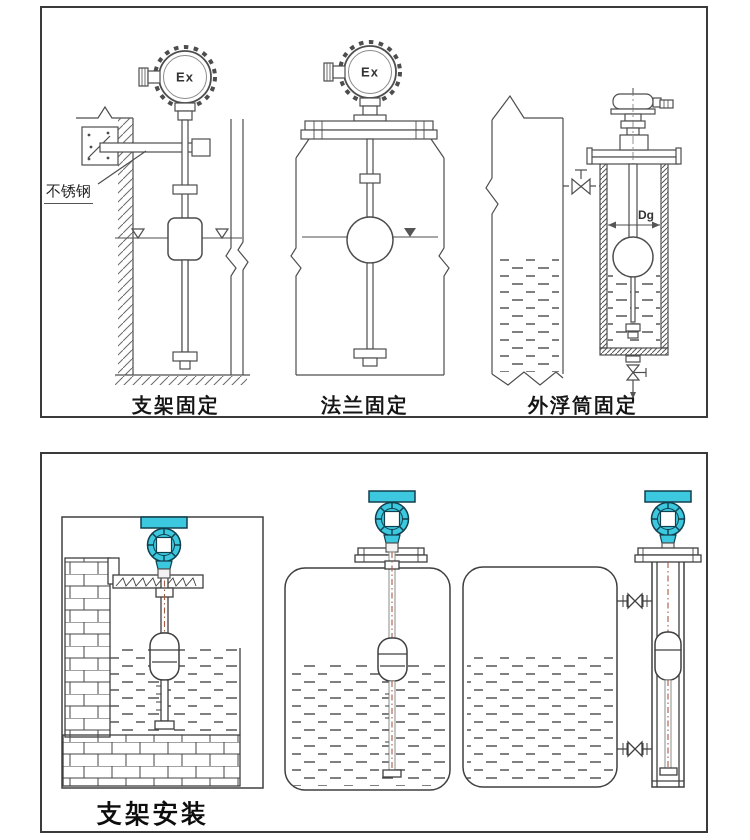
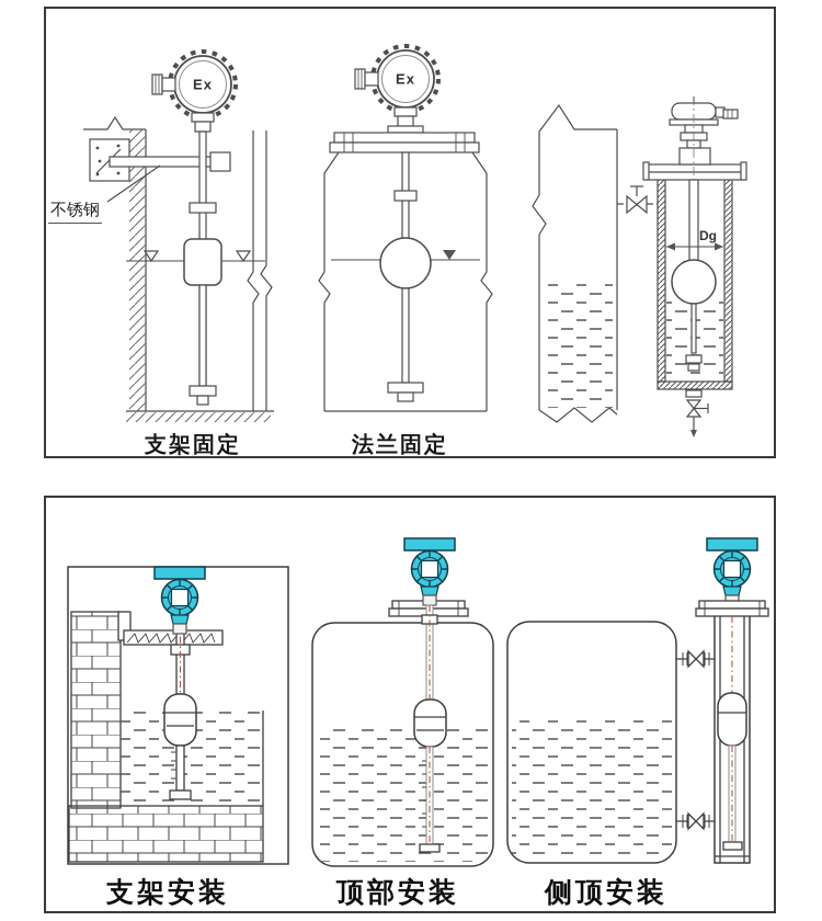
  Ex
  Ex
  不锈钢
  Dg
  支架固定
  法兰固定
- 外浮筒固定
  支架安装
+ 顶部安装
+ 侧顶安装
